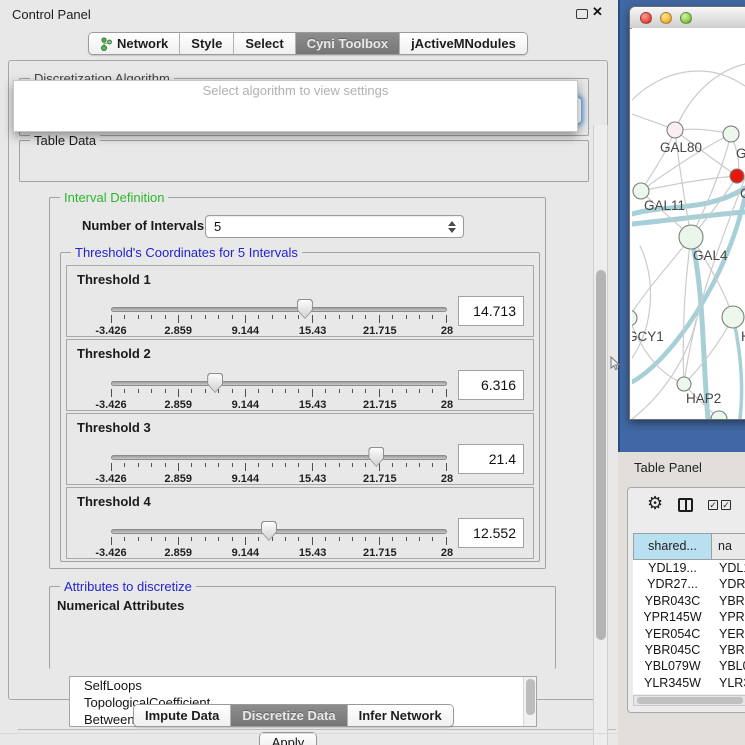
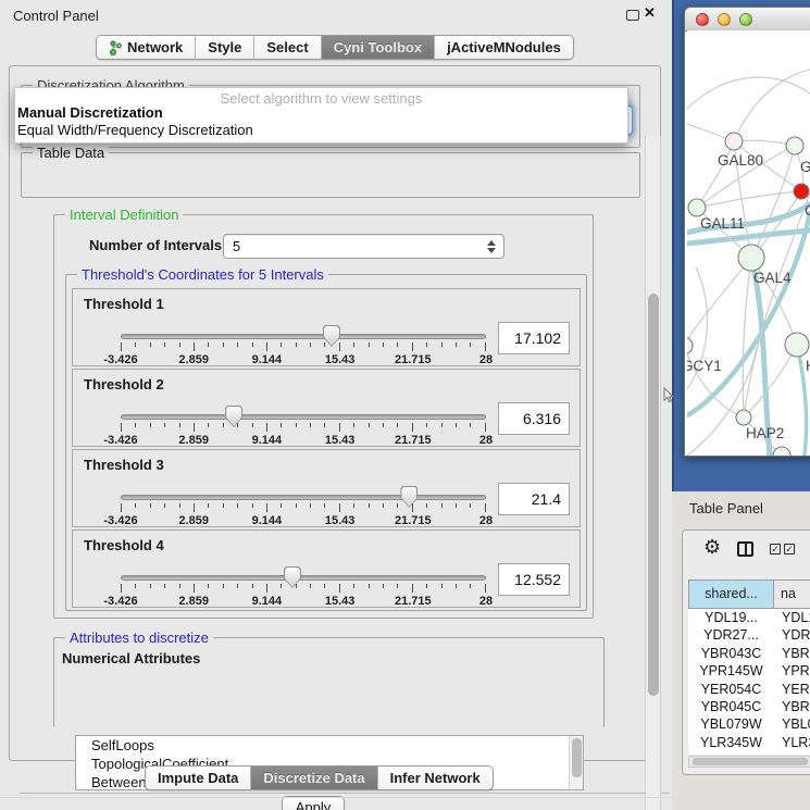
  Control Panel
  ✕
  Network
  Style
  Select
  Cyni Toolbox
  jActiveMNodules
  Discretization Algorithm
  Table Data
  Interval Definition
  Number of Intervals
  5
  Threshold's Coordinates for 5 Intervals
  Threshold 1
  -3.426
  2.859
  9.144
  15.43
  21.715
  28
- 14.713
+ 17.102
  Threshold 2
  -3.426
  2.859
  9.144
  15.43
  21.715
  28
  6.316
  Threshold 3
  -3.426
  2.859
  9.144
  15.43
  21.715
  28
  21.4
  Threshold 4
  -3.426
  2.859
  9.144
  15.43
  21.715
  28
  12.552
  Attributes to discretize
  Numerical Attributes
  SelfLoops
  TopologicalCoefficient
  Apply
  Select algorithm to view settings
+ Manual Discretization
+ Equal Width/Frequency Discretization
  Impute Data
  Discretize Data
  Infer Network
  GAL80
  GAL11
  GAL4
  GCY1
  HAP2
  Table Panel
  ⚙
  ✓
  ✓
  shared...
  na
  YDL19...
  YDL
  YDR27...
  YDR
  YBR043C
  YBR
  YPR145W
  YPR
  YER054C
  YER
  YBR045C
  YBR
  YBL079W
  YBL
  YLR345W
  YLR
